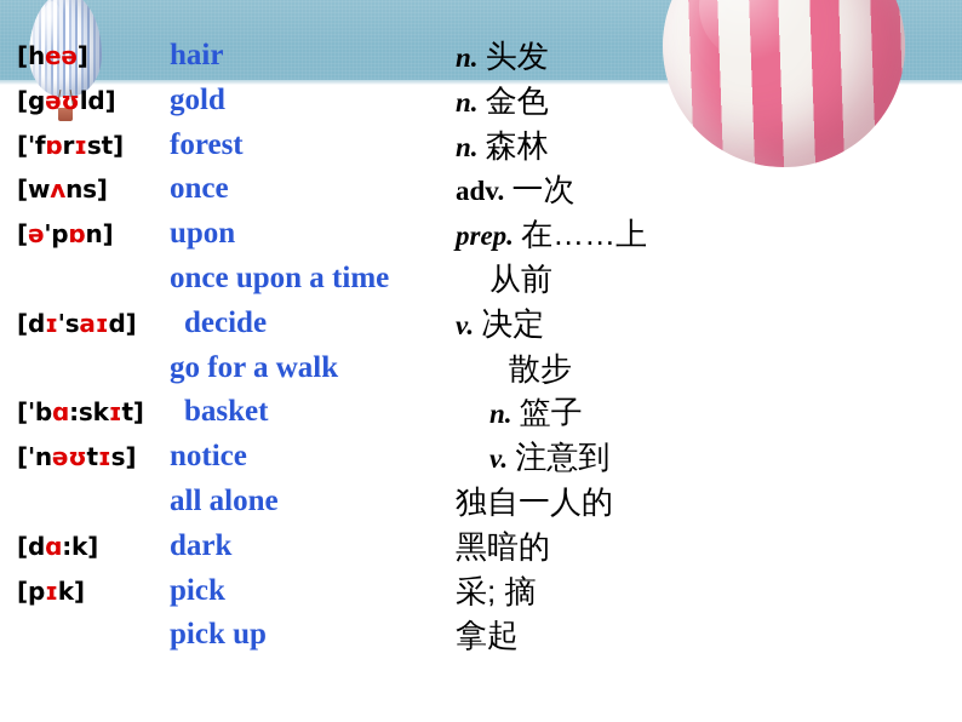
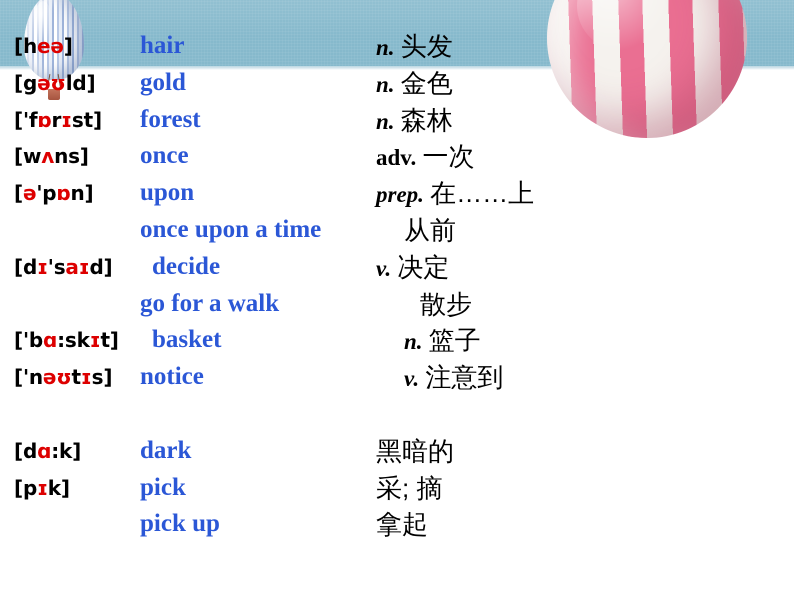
  [heə]
  hair
  n. 头发
  [gəʊld]
  gold
  n. 金色
  ['fɒrɪst]
  forest
  n. 森林
  [wʌns]
  once
  adv. 一次
  [ə'pɒn]
  upon
  prep. 在……上
  once upon a time
  从前
  [dɪ'saɪd]
  decide
  v. 决定
  go for a walk
  散步
  ['bɑ:skɪt]
  basket
  n. 篮子
  ['nəʊtɪs]
  notice
  v. 注意到
- all alone
- 独自一人的
  [dɑ:k]
  dark
  黑暗的
  [pɪk]
  pick
  采; 摘
  pick up
  拿起
